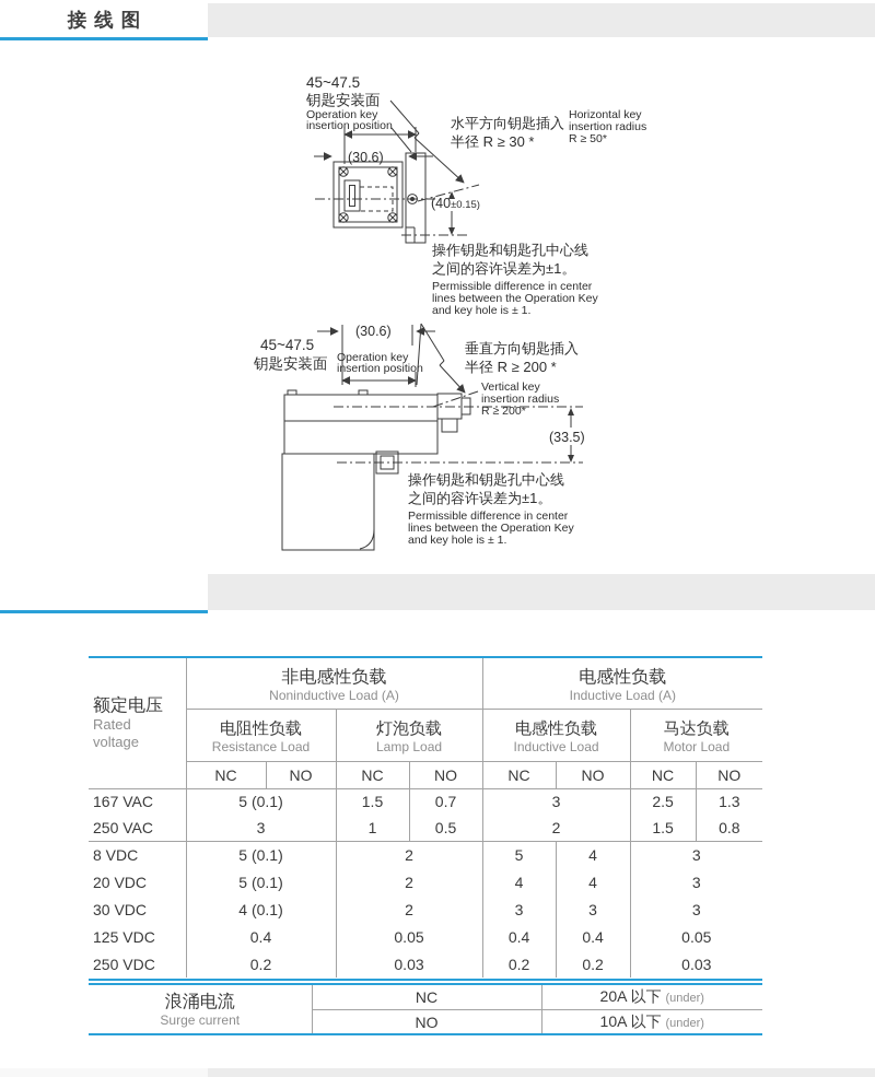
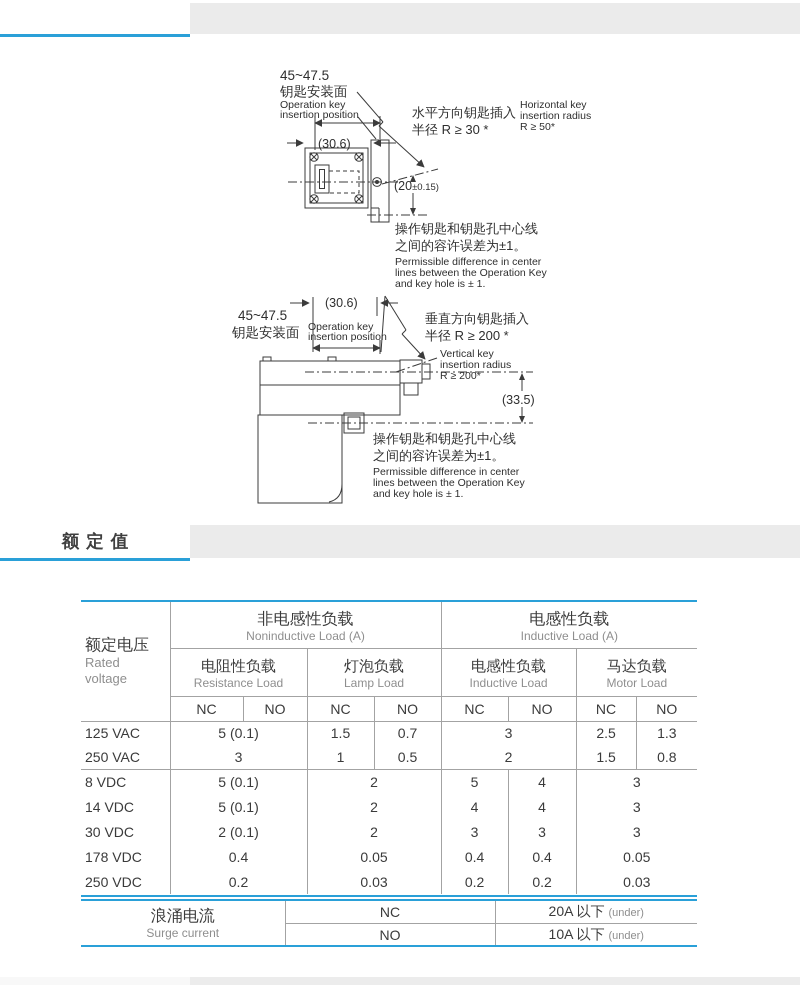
- 接线图
  45~47.5
  钥匙安装面
  Operation key
  insertion position
  (30.6)
  水平方向钥匙插入
  半径 R ≥ 30 *
  Horizontal key
  insertion radius
  R ≥ 50*
- (40±0.15)
+ (20±0.15)
  操作钥匙和钥匙孔中心线
  之间的容许误差为±1。
  Permissible difference in center
  lines between the Operation Key
  and key hole is ± 1.
  (30.6)
  45~47.5
  钥匙安装面
  Operation key
  insertion position
  垂直方向钥匙插入
  半径 R ≥ 200 *
  Vertical key
  insertion radius
  R ≥ 200*
  (33.5)
  操作钥匙和钥匙孔中心线
  之间的容许误差为±1。
  Permissible difference in center
  lines between the Operation Key
  and key hole is ± 1.
+ 额定值
  额定电压 Rated voltage	非电感性负载 Noninductive Load (A)	电感性负载 Inductive Load (A)
  电阻性负载 Resistance Load	灯泡负载 Lamp Load	电感性负载 Inductive Load	马达负载 Motor Load
  NC	NO	NC	NO	NC	NO	NC	NO
- 167 VAC	5 (0.1)	1.5	0.7	3	2.5	1.3
+ 125 VAC	5 (0.1)	1.5	0.7	3	2.5	1.3
  250 VAC	3	1	0.5	2	1.5	0.8
  8 VDC	5 (0.1)	2	5	4	3
- 20 VDC	5 (0.1)	2	4	4	3
+ 14 VDC	5 (0.1)	2	4	4	3
- 30 VDC	4 (0.1)	2	3	3	3
+ 30 VDC	2 (0.1)	2	3	3	3
- 125 VDC	0.4	0.05	0.4	0.4	0.05
+ 178 VDC	0.4	0.05	0.4	0.4	0.05
  250 VDC	0.2	0.03	0.2	0.2	0.03
  浪涌电流 Surge current	NC	20A 以下 (under)
  NO	10A 以下 (under)
